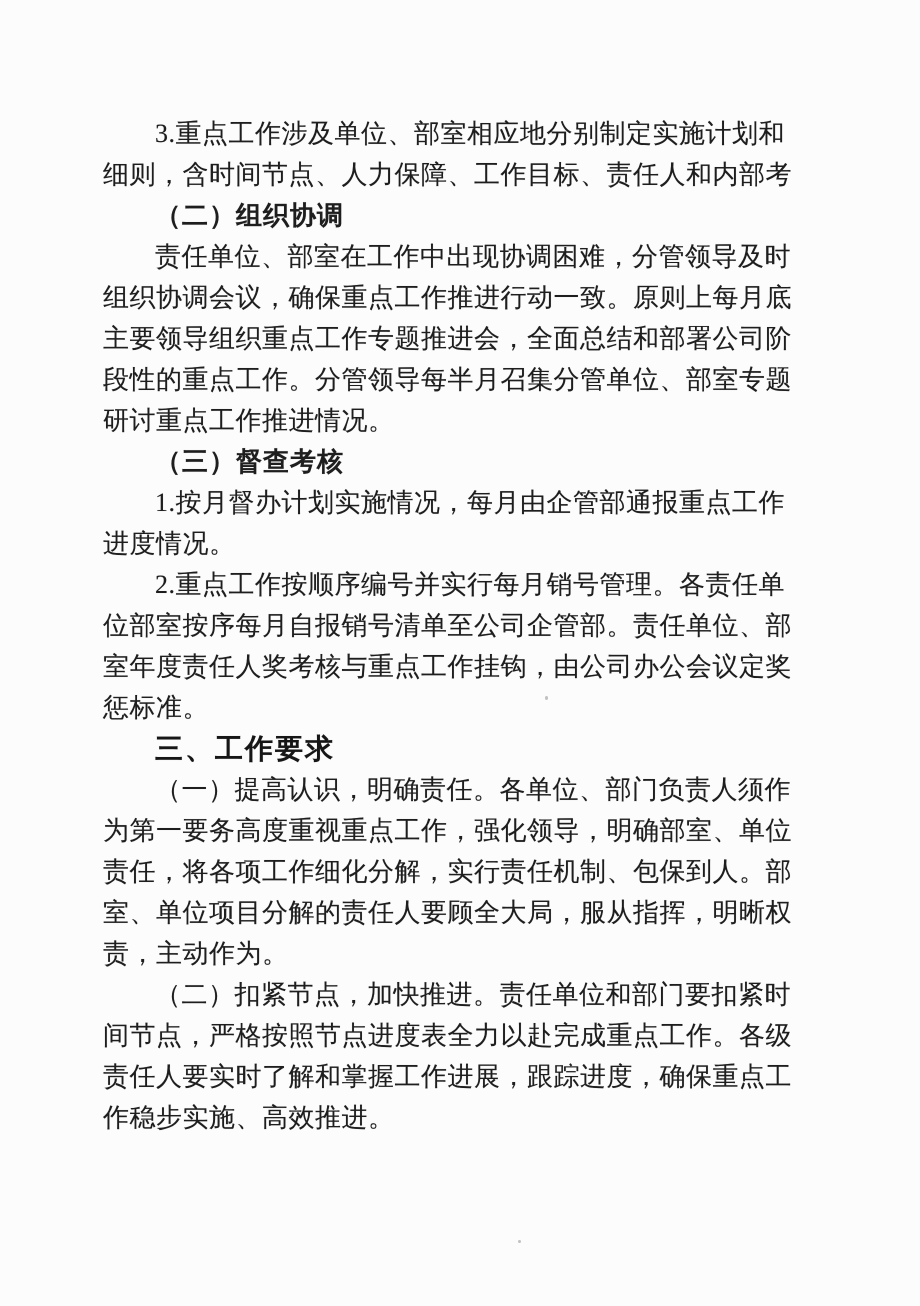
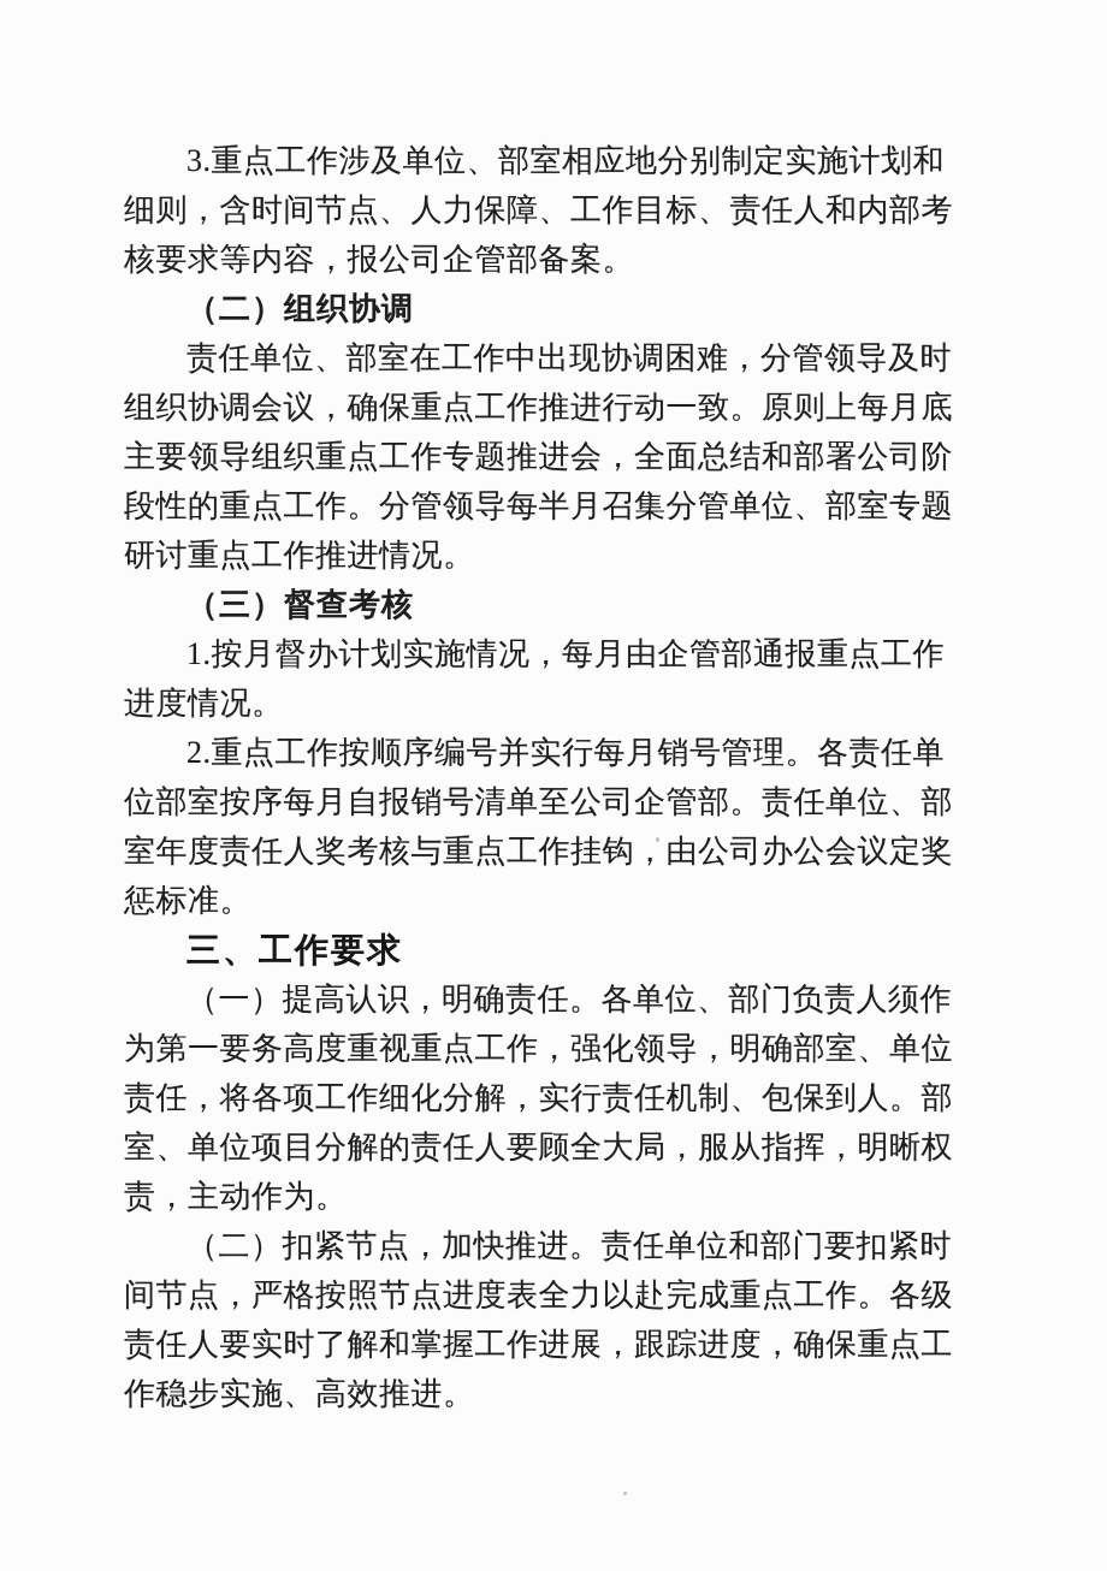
  3.重点工作涉及单位、部室相应地分别制定实施计划和
  细则，含时间节点、人力保障、工作目标、责任人和内部考
+ 核要求等内容，报公司企管部备案。
  （二）组织协调
  责任单位、部室在工作中出现协调困难，分管领导及时
  组织协调会议，确保重点工作推进行动一致。原则上每月底
  主要领导组织重点工作专题推进会，全面总结和部署公司阶
  段性的重点工作。分管领导每半月召集分管单位、部室专题
  研讨重点工作推进情况。
  （三）督查考核
  1.按月督办计划实施情况，每月由企管部通报重点工作
  进度情况。
  2.重点工作按顺序编号并实行每月销号管理。各责任单
  位部室按序每月自报销号清单至公司企管部。责任单位、部
  室年度责任人奖考核与重点工作挂钩，由公司办公会议定奖
  惩标准。
  三、工作要求
  （一）提高认识，明确责任。各单位、部门负责人须作
  为第一要务高度重视重点工作，强化领导，明确部室、单位
  责任，将各项工作细化分解，实行责任机制、包保到人。部
  室、单位项目分解的责任人要顾全大局，服从指挥，明晰权
  责，主动作为。
  （二）扣紧节点，加快推进。责任单位和部门要扣紧时
  间节点，严格按照节点进度表全力以赴完成重点工作。各级
  责任人要实时了解和掌握工作进展，跟踪进度，确保重点工
  作稳步实施、高效推进。
